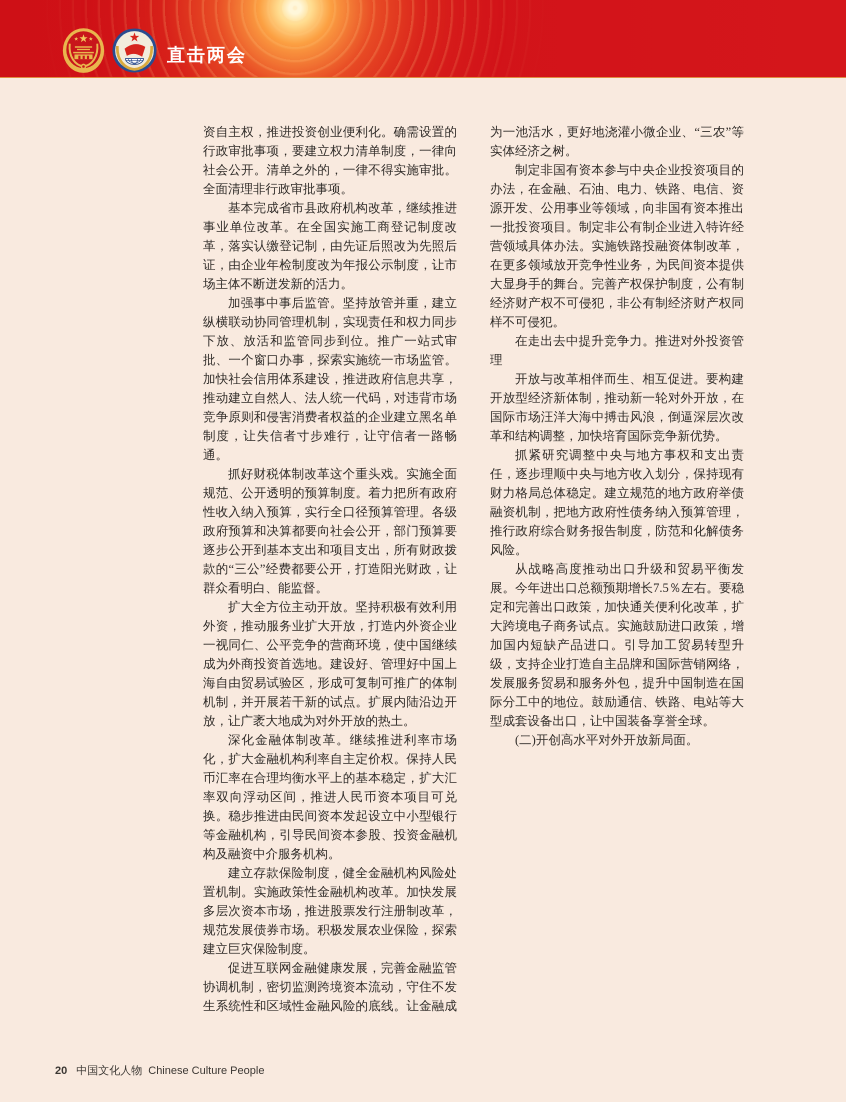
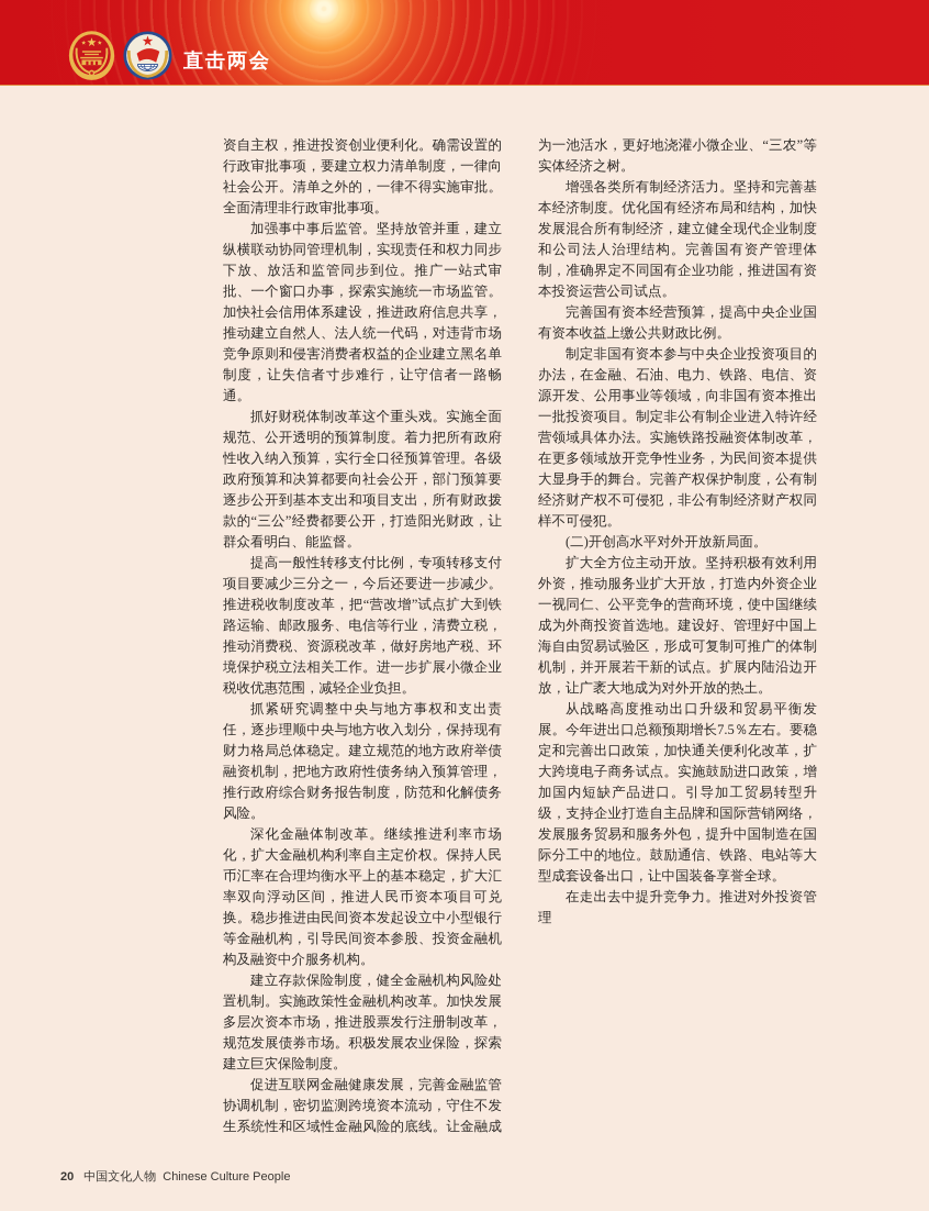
  直击两会
  资自主权，推进投资创业便利化。确需设置的行政审批事项，要建立权力清单制度，一律向社会公开。清单之外的，一律不得实施审批。全面清理非行政审批事项。
- 基本完成省市县政府机构改革，继续推进事业单位改革。在全国实施工商登记制度改革，落实认缴登记制，由先证后照改为先照后证，由企业年检制度改为年报公示制度，让市场主体不断迸发新的活力。
  加强事中事后监管。坚持放管并重，建立纵横联动协同管理机制，实现责任和权力同步下放、放活和监管同步到位。推广一站式审批、一个窗口办事，探索实施统一市场监管。加快社会信用体系建设，推进政府信息共享，推动建立自然人、法人统一代码，对违背市场竞争原则和侵害消费者权益的企业建立黑名单制度，让失信者寸步难行，让守信者一路畅通。
  抓好财税体制改革这个重头戏。实施全面规范、公开透明的预算制度。着力把所有政府性收入纳入预算，实行全口径预算管理。各级政府预算和决算都要向社会公开，部门预算要逐步公开到基本支出和项目支出，所有财政拨款的“三公”经费都要公开，打造阳光财政，让群众看明白、能监督。
+ 提高一般性转移支付比例，专项转移支付项目要减少三分之一，今后还要进一步减少。推进税收制度改革，把“营改增”试点扩大到铁路运输、邮政服务、电信等行业，清费立税，推动消费税、资源税改革，做好房地产税、环境保护税立法相关工作。进一步扩展小微企业税收优惠范围，减轻企业负担。
- 扩大全方位主动开放。坚持积极有效利用外资，推动服务业扩大开放，打造内外资企业一视同仁、公平竞争的营商环境，使中国继续成为外商投资首选地。建设好、管理好中国上海自由贸易试验区，形成可复制可推广的体制机制，并开展若干新的试点。扩展内陆沿边开放，让广袤大地成为对外开放的热土。
+ 抓紧研究调整中央与地方事权和支出责任，逐步理顺中央与地方收入划分，保持现有财力格局总体稳定。建立规范的地方政府举债融资机制，把地方政府性债务纳入预算管理，推行政府综合财务报告制度，防范和化解债务风险。
  深化金融体制改革。继续推进利率市场化，扩大金融机构利率自主定价权。保持人民币汇率在合理均衡水平上的基本稳定，扩大汇率双向浮动区间，推进人民币资本项目可兑换。稳步推进由民间资本发起设立中小型银行等金融机构，引导民间资本参股、投资金融机构及融资中介服务机构。
  建立存款保险制度，健全金融机构风险处置机制。实施政策性金融机构改革。加快发展多层次资本市场，推进股票发行注册制改革，规范发展债券市场。积极发展农业保险，探索建立巨灾保险制度。
  促进互联网金融健康发展，完善金融监管协调机制，密切监测跨境资本流动，守住不发生系统性和区域性金融风险的底线。让金融成为一池活水，更好地浇灌小微企业、“三农”等实体经济之树。
+ 增强各类所有制经济活力。坚持和完善基本经济制度。优化国有经济布局和结构，加快发展混合所有制经济，建立健全现代企业制度和公司法人治理结构。完善国有资产管理体制，准确界定不同国有企业功能，推进国有资本投资运营公司试点。
+ 完善国有资本经营预算，提高中央企业国有资本收益上缴公共财政比例。
  制定非国有资本参与中央企业投资项目的办法，在金融、石油、电力、铁路、电信、资源开发、公用事业等领域，向非国有资本推出一批投资项目。制定非公有制企业进入特许经营领域具体办法。实施铁路投融资体制改革，在更多领域放开竞争性业务，为民间资本提供大显身手的舞台。完善产权保护制度，公有制经济财产权不可侵犯，非公有制经济财产权同样不可侵犯。
- 在走出去中提升竞争力。推进对外投资管理
+ (二)开创高水平对外开放新局面。
- 开放与改革相伴而生、相互促进。要构建开放型经济新体制，推动新一轮对外开放，在国际市场汪洋大海中搏击风浪，倒逼深层次改革和结构调整，加快培育国际竞争新优势。
- 抓紧研究调整中央与地方事权和支出责任，逐步理顺中央与地方收入划分，保持现有财力格局总体稳定。建立规范的地方政府举债融资机制，把地方政府性债务纳入预算管理，推行政府综合财务报告制度，防范和化解债务风险。
+ 扩大全方位主动开放。坚持积极有效利用外资，推动服务业扩大开放，打造内外资企业一视同仁、公平竞争的营商环境，使中国继续成为外商投资首选地。建设好、管理好中国上海自由贸易试验区，形成可复制可推广的体制机制，并开展若干新的试点。扩展内陆沿边开放，让广袤大地成为对外开放的热土。
  从战略高度推动出口升级和贸易平衡发展。今年进出口总额预期增长7.5％左右。要稳定和完善出口政策，加快通关便利化改革，扩大跨境电子商务试点。实施鼓励进口政策，增加国内短缺产品进口。引导加工贸易转型升级，支持企业打造自主品牌和国际营销网络，发展服务贸易和服务外包，提升中国制造在国际分工中的地位。鼓励通信、铁路、电站等大型成套设备出口，让中国装备享誉全球。
- (二)开创高水平对外开放新局面。
+ 在走出去中提升竞争力。推进对外投资管理
  20 中国文化人物 Chinese Culture People
